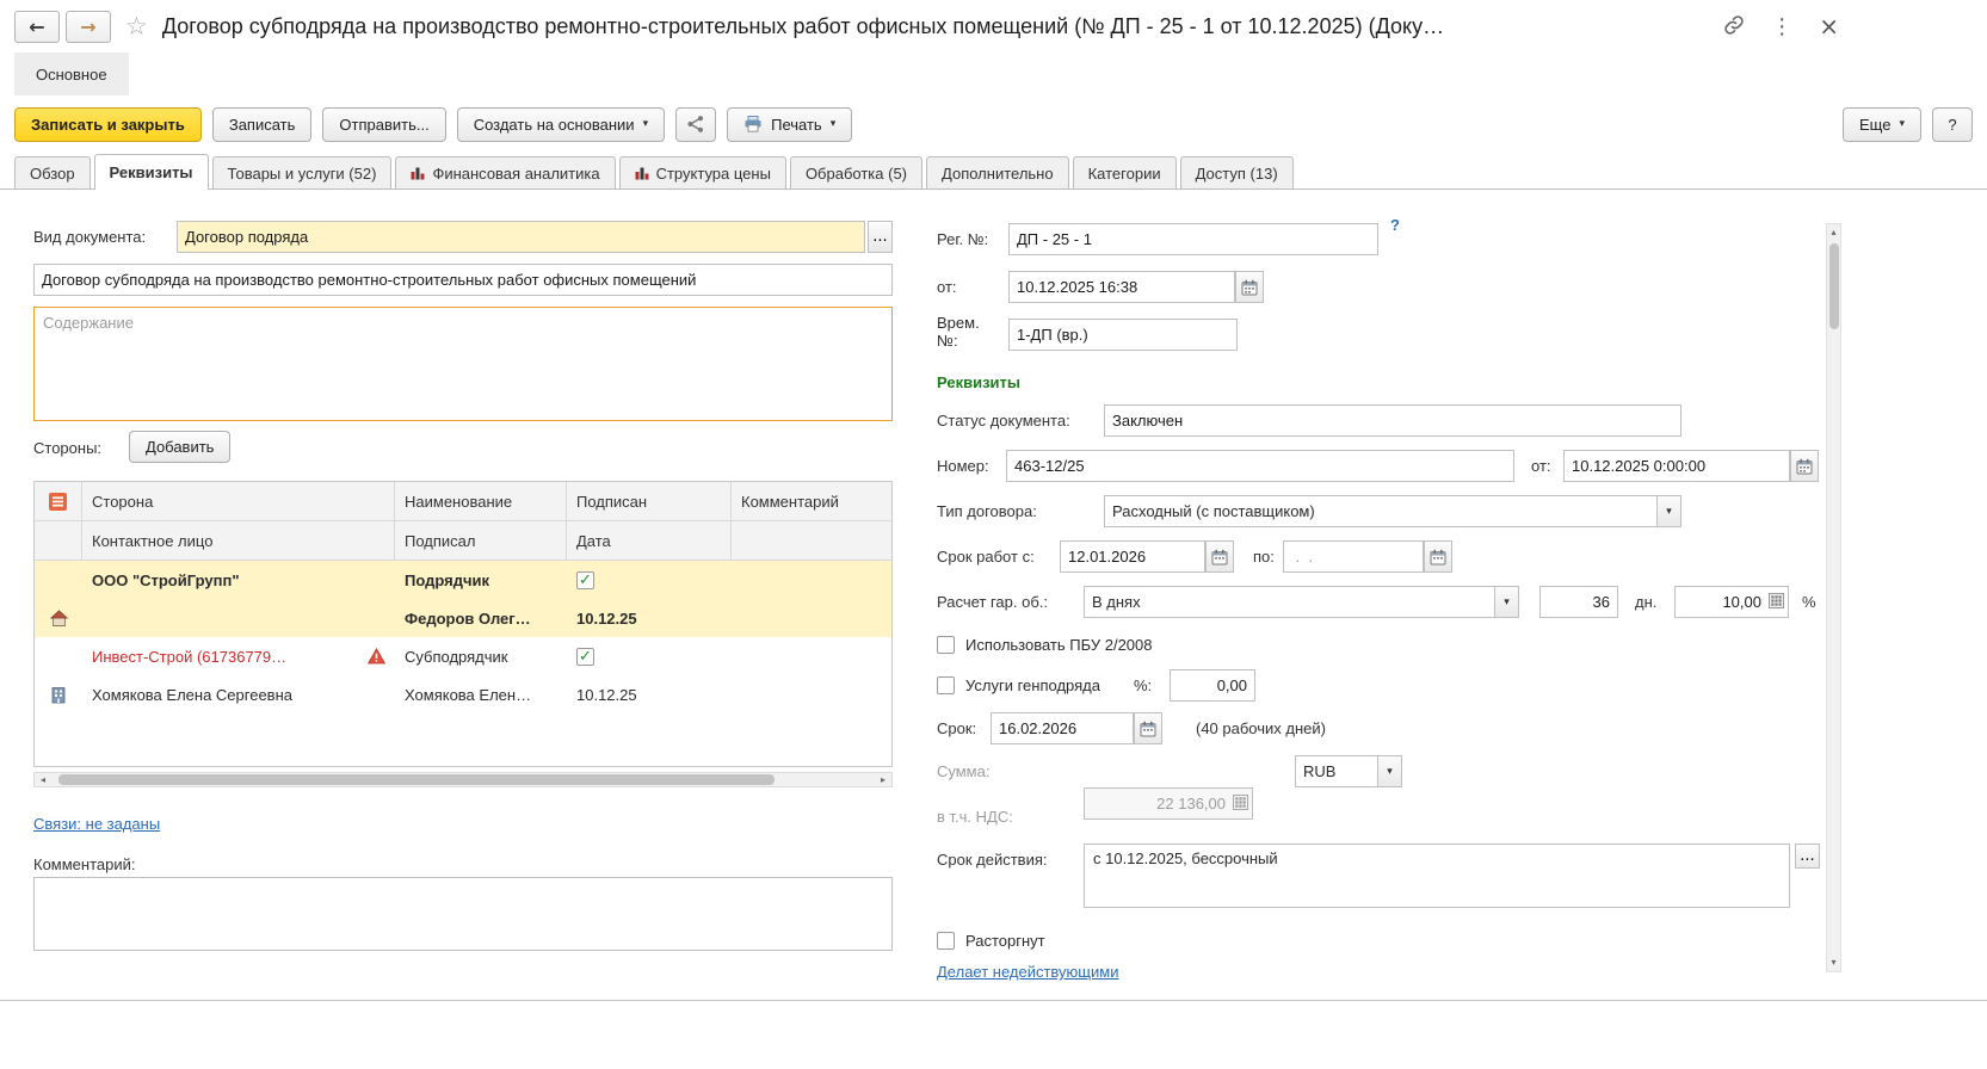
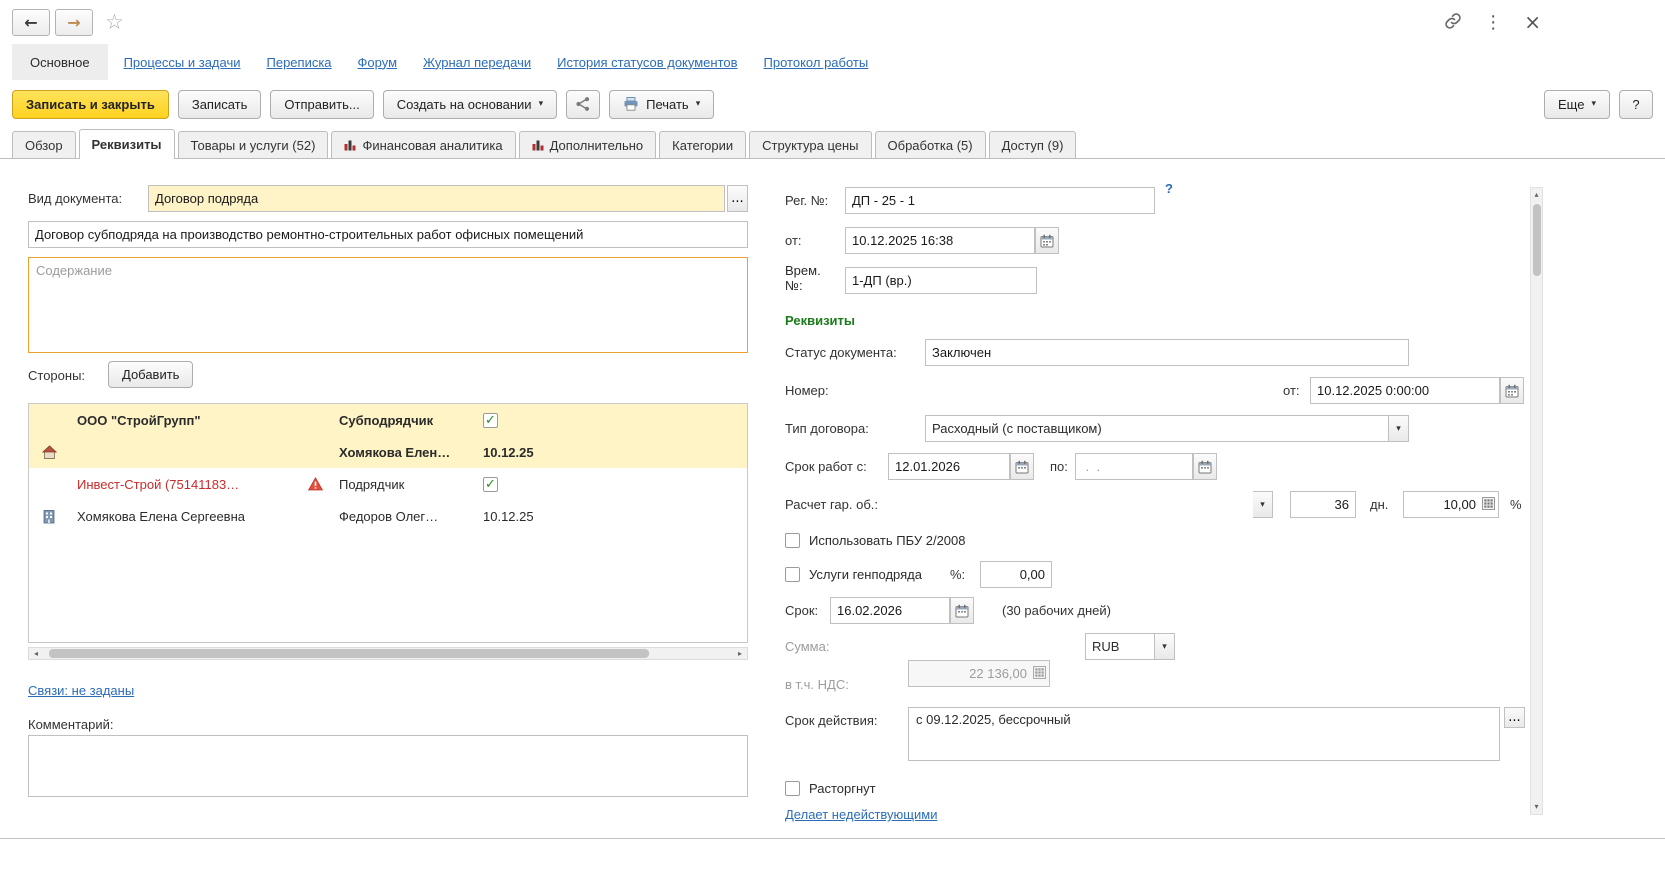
  ←
  →
  ☆
- Договор субподряда на производство ремонтно-строительных работ офисных помещений (№ ДП - 25 - 1 от 10.12.2025) (Доку…
  ⋮
  ×
  Основное
+ Процессы и задачи
+ Переписка
+ Форум
+ Журнал передачи
+ История статусов документов
+ Протокол работы
  Записать и закрыть
  Записать
  Отправить...
  Создать на основании
  ▾
  Печать
  ▾
  Еще
  ▾
  ?
  Обзор
  Реквизиты
  Товары и услуги (52)
  Финансовая аналитика
- Структура цены
+ Дополнительно
- Обработка (5)
+ Категории
- Дополнительно
+ Структура цены
- Категории
+ Обработка (5)
- Доступ (13)
+ Доступ (9)
  Вид документа:
  Договор подряда
  ...
  Договор субподряда на производство ремонтно-строительных работ офисных помещений
  Содержание
  Стороны:
  Добавить
- Сторона
- Наименование
- Подписан
- Комментарий
- Контактное лицо
- Подписал
- Дата
  ООО "СтройГрупп"
- Подрядчик
+ Субподрядчик
  ✓
- Федоров Олег…
+ Хомякова Елен…
  10.12.25
- Инвест-Строй (61736779…
+ Инвест-Строй (75141183…
- Субподрядчик
+ Подрядчик
  ✓
  Хомякова Елена Сергеевна
- Хомякова Елен…
+ Федоров Олег…
  10.12.25
  ◂
  ▸
  Связи: не заданы
  Комментарий:
  Рег. №:
  ДП - 25 - 1
  ?
  от:
  10.12.2025 16:38
  Врем.
  №:
  1-ДП (вр.)
  Реквизиты
  Статус документа:
  Заключен
  Номер:
- 463-12/25
  от:
  10.12.2025 0:00:00
  Тип договора:
  Расходный (с поставщиком)
  ▾
  Срок работ с:
  12.01.2026
  по:
  . .
  Расчет гар. об.:
- В днях
  ▾
  36
  дн.
  10,00
  %
  Использовать ПБУ 2/2008
  Услуги генподряда
  %:
  0,00
  Срок:
  16.02.2026
- (40 рабочих дней)
+ (30 рабочих дней)
  Сумма:
  22 136,00
  RUB
  ▾
  в т.ч. НДС:
  Срок действия:
- с 10.12.2025, бессрочный
+ с 09.12.2025, бессрочный
  ...
  Расторгнут
  Делает недействующими
  ▴
  ▾
